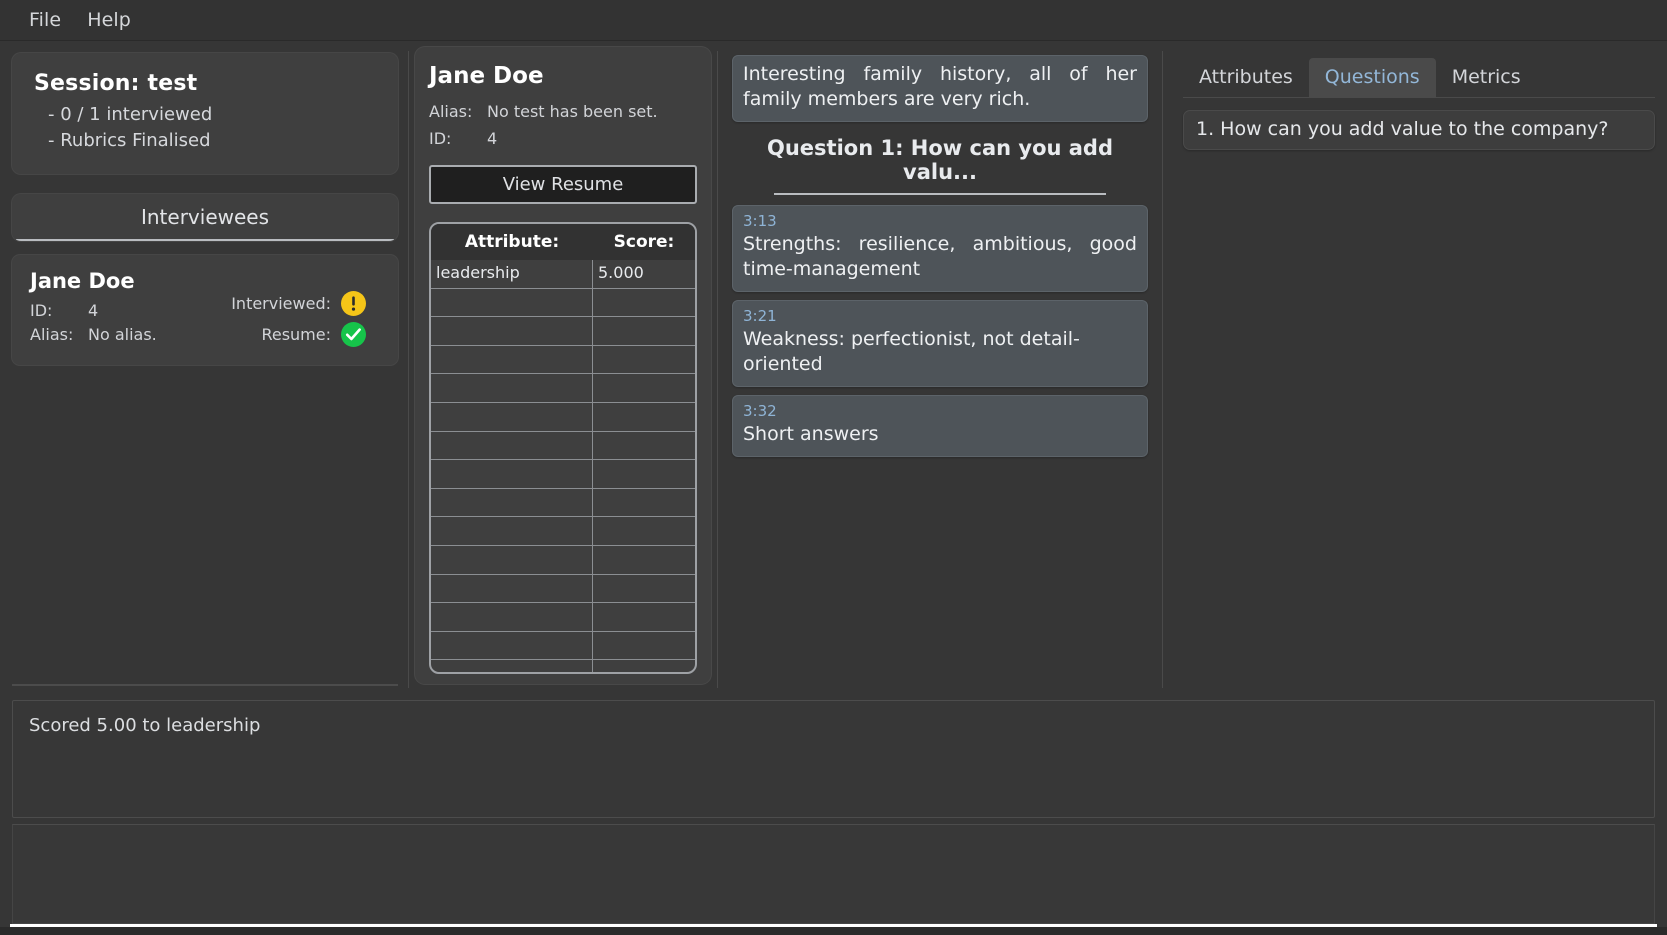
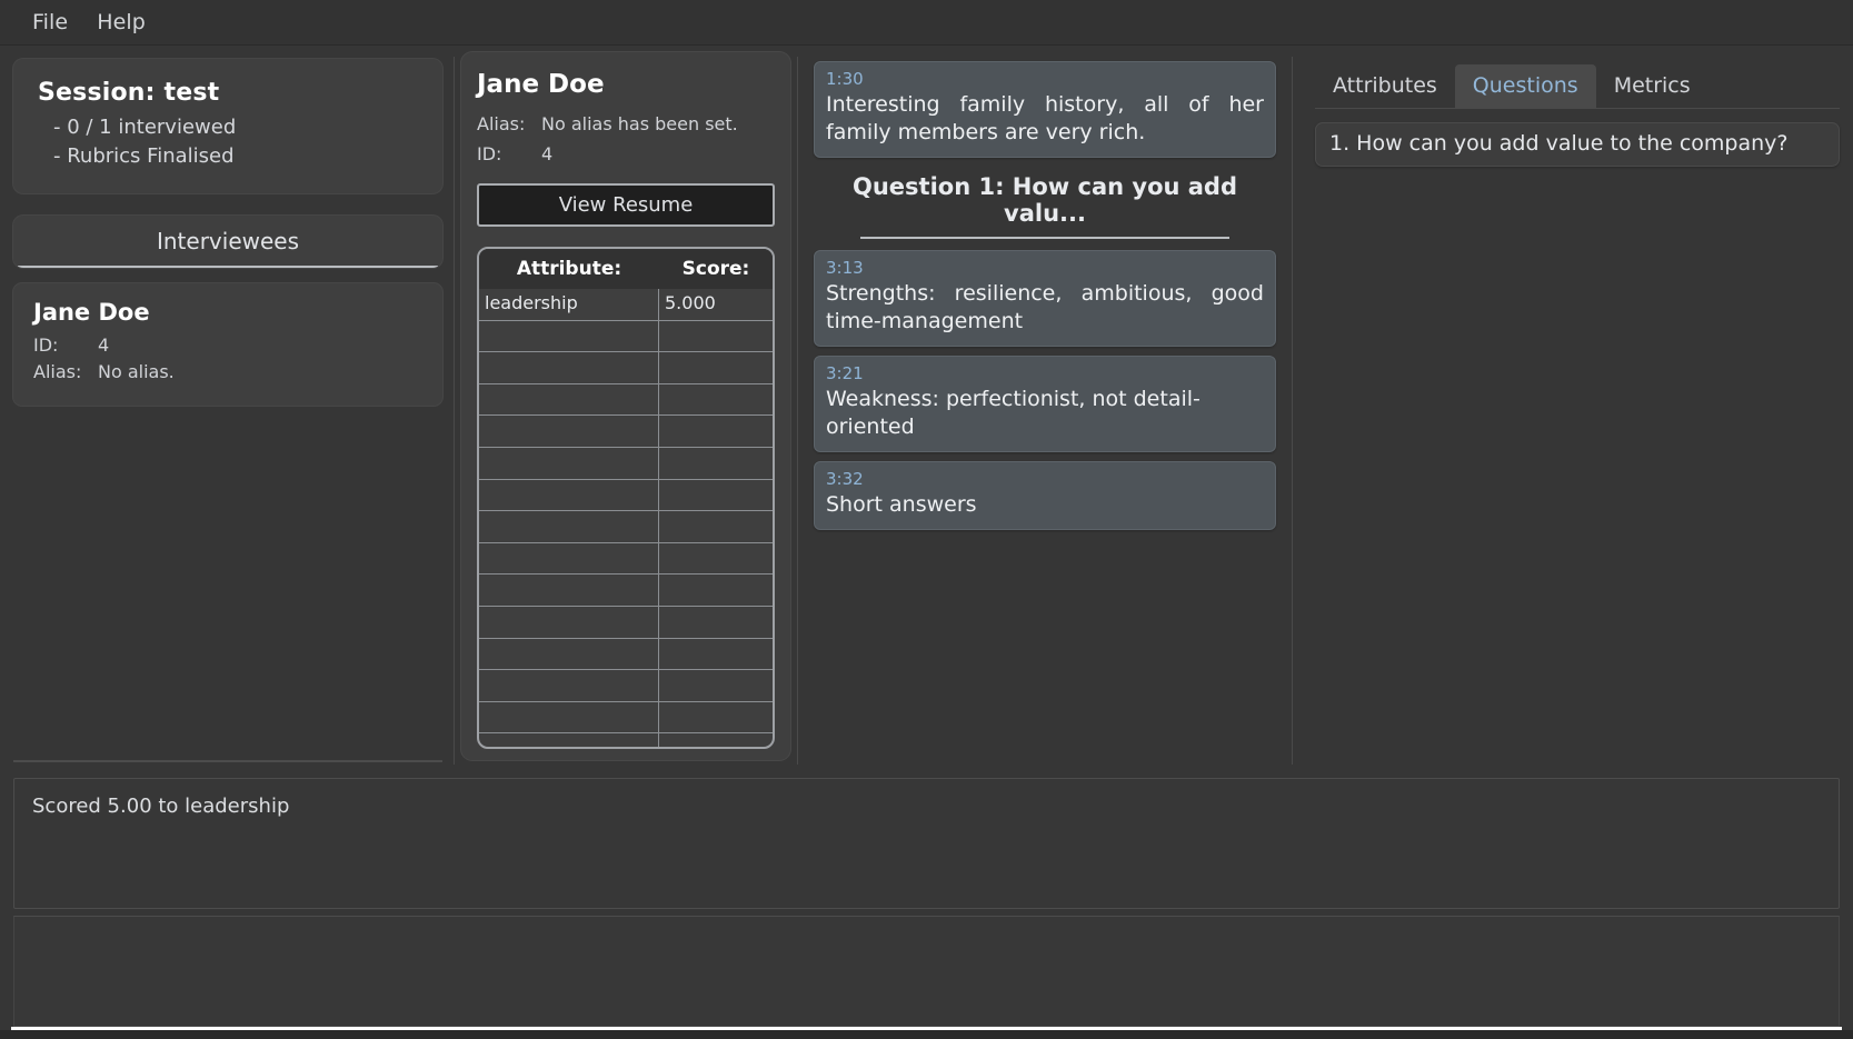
  File
  Help
  Session: test
  - 0 / 1 interviewed
  - Rubrics Finalised
  Interviewees
  Jane Doe
  ID:
  4
  Alias:
  No alias.
- Interviewed:
- Resume:
  Jane Doe
  Alias:
- No test has been set.
+ No alias has been set.
  ID:
  4
  View Resume
  Attribute:
  Score:
  leadership
  5.000
+ 1:30
  Interesting family history, all of her family members are very rich.
  Question 1: How can you add valu...
  3:13
  Strengths: resilience, ambitious, good time-management
  3:21
  Weakness: perfectionist, not detail-oriented
  3:32
  Short answers
  Attributes
  Questions
  Metrics
  1. How can you add value to the company?
  Scored 5.00 to leadership
